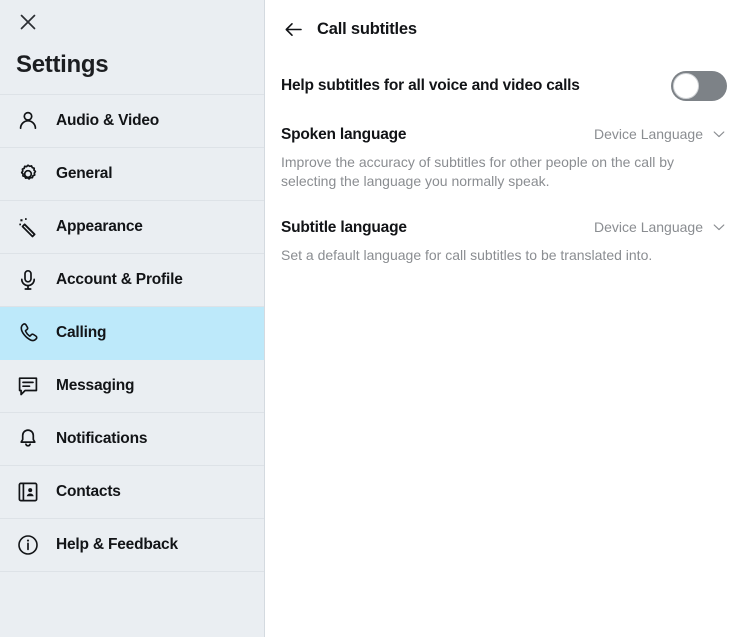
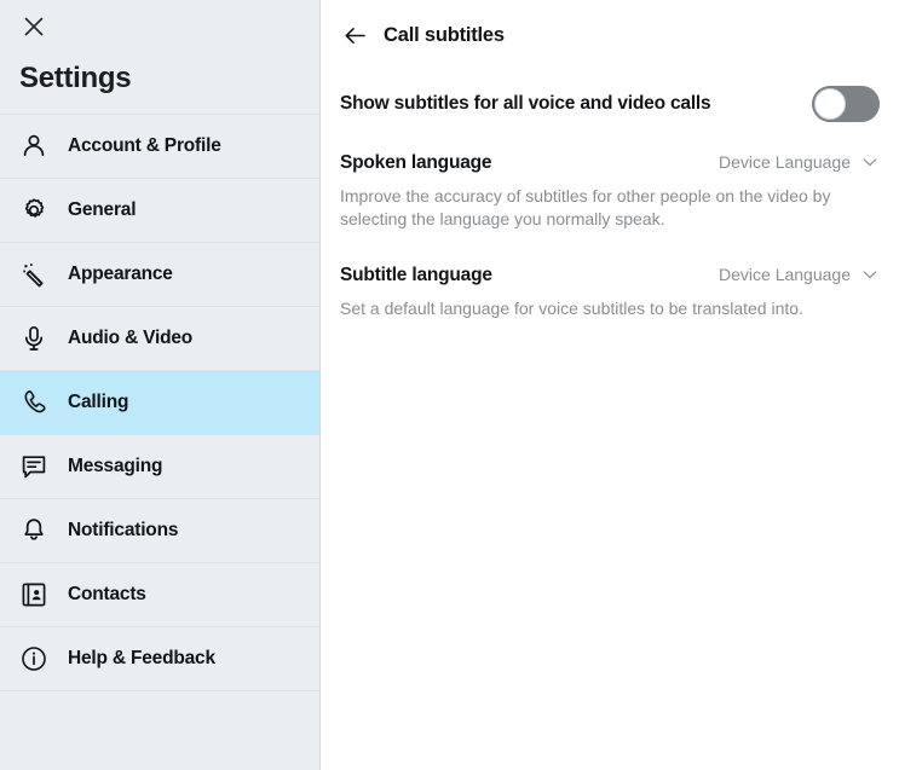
  Settings
- Audio & Video
+ Account & Profile
  General
  Appearance
- Account & Profile
+ Audio & Video
  Calling
  Messaging
  Notifications
  Contacts
  Help & Feedback
  Call subtitles
- Help subtitles for all voice and video calls
+ Show subtitles for all voice and video calls
  Spoken language
  Device Language
- Improve the accuracy of subtitles for other people on the call by selecting the language you normally speak.
+ Improve the accuracy of subtitles for other people on the video by selecting the language you normally speak.
  Subtitle language
  Device Language
- Set a default language for call subtitles to be translated into.
+ Set a default language for voice subtitles to be translated into.
